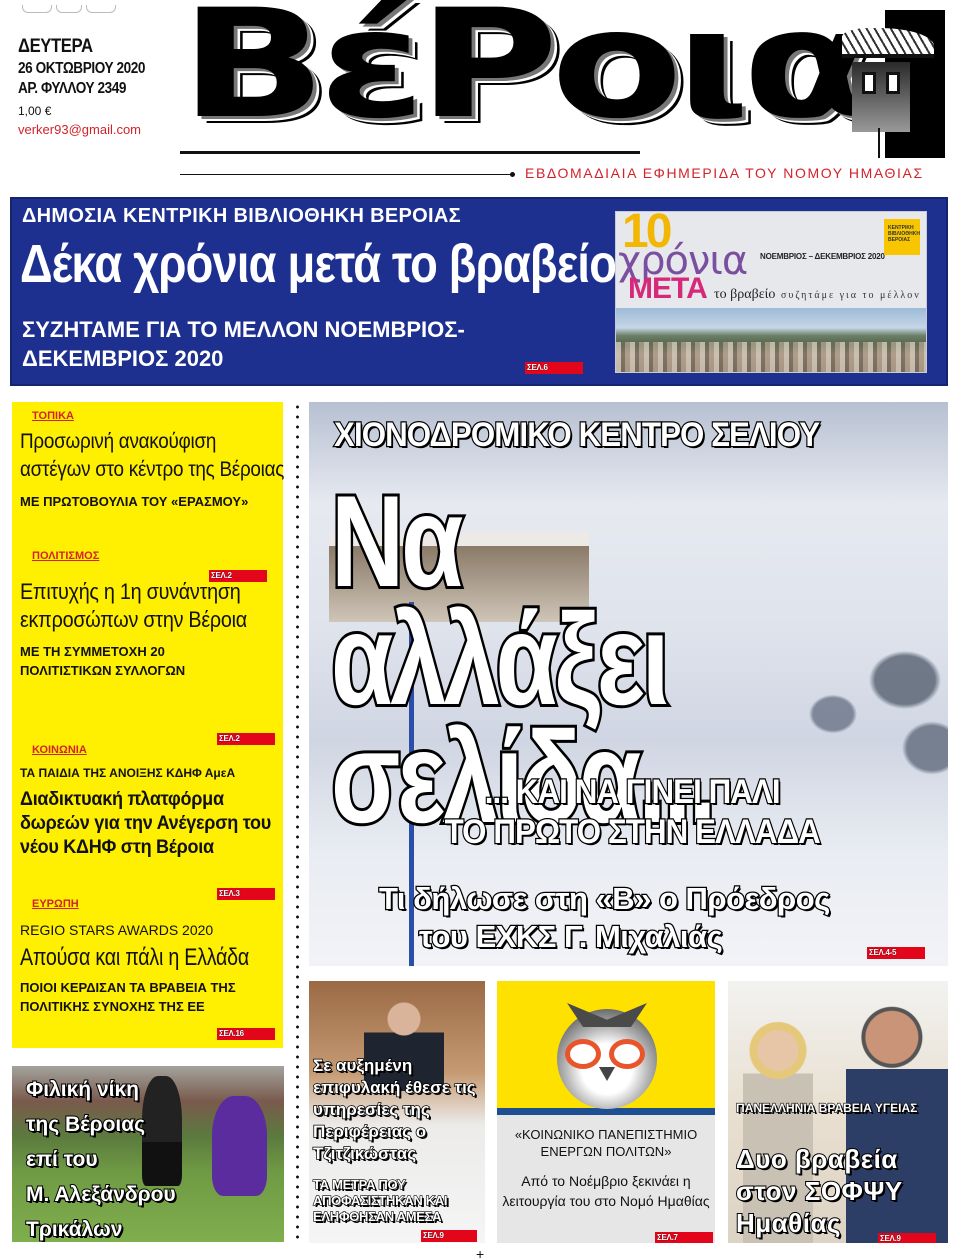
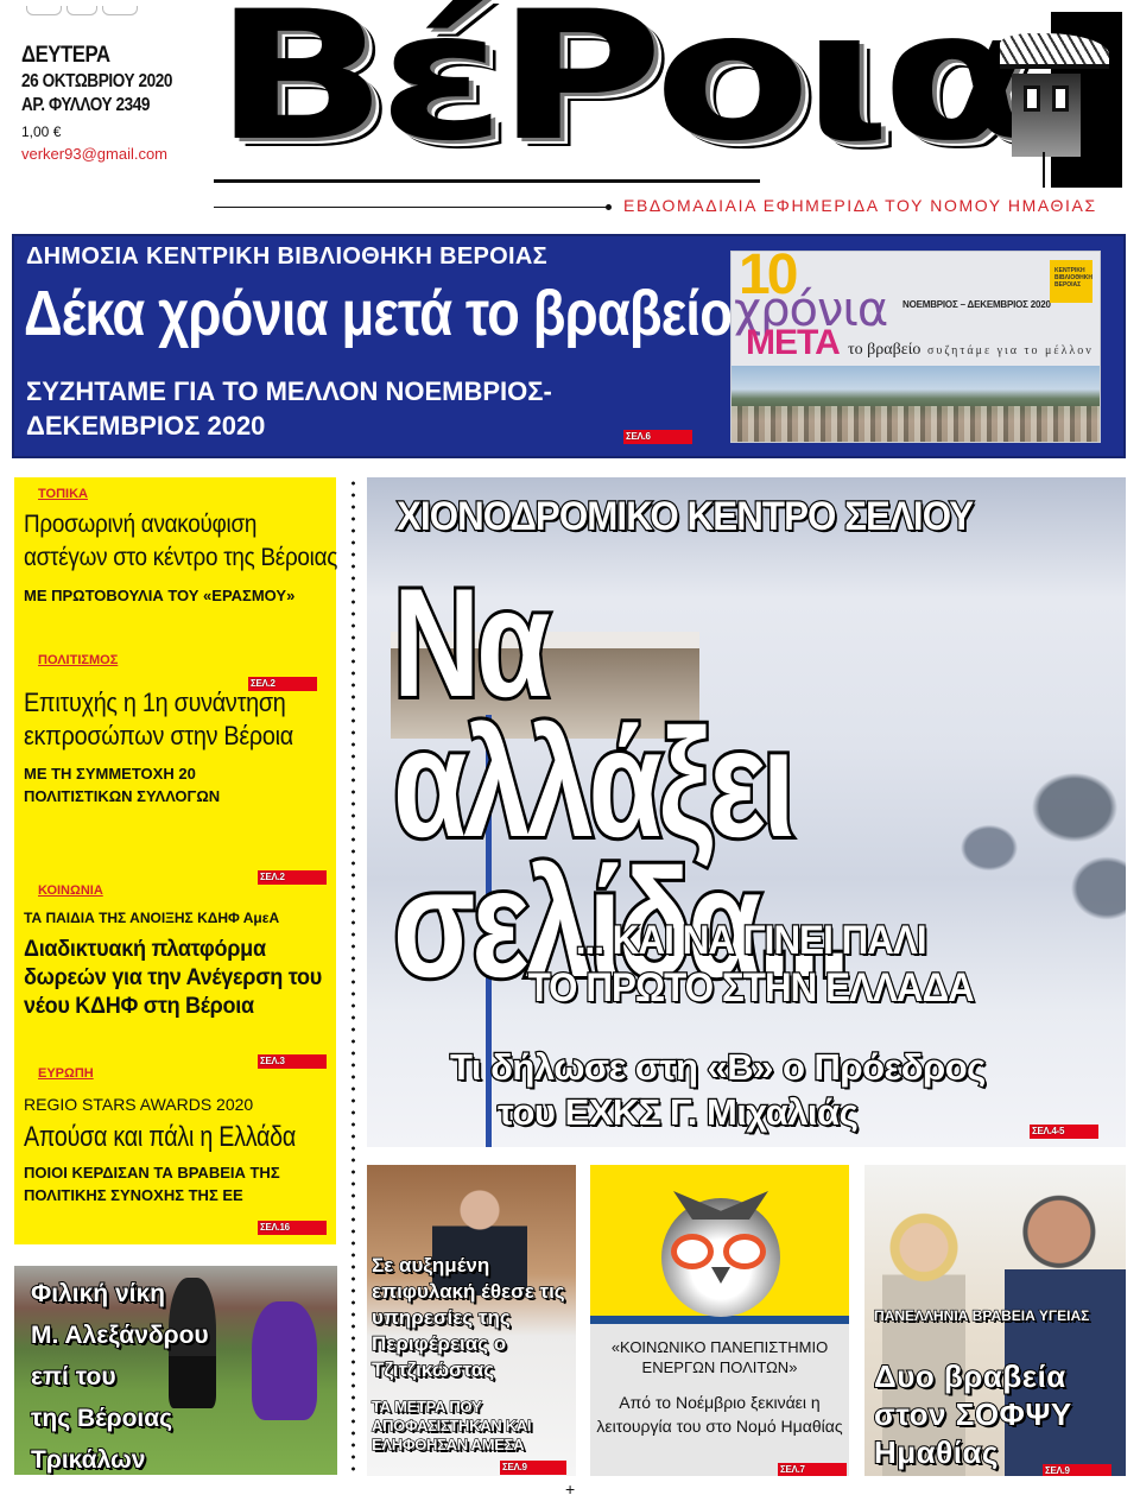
  ΔΕΥΤΕΡΑ
  26 ΟΚΤΩΒΡΙΟΥ 2020
  ΑΡ. ΦΥΛΛΟΥ 2349
  1,00 €
  verker93@gmail.com
  ΒέΡοια
  ΕΒΔΟΜΑΔΙΑΙΑ ΕΦΗΜΕΡΙΔΑ ΤΟΥ ΝΟΜΟΥ ΗΜΑΘΙΑΣ
  ΔΗΜΟΣΙΑ ΚΕΝΤΡΙΚΗ ΒΙΒΛΙΟΘΗΚΗ ΒΕΡΟΙΑΣ
  Δέκα χρόνια μετά το βραβείο
  ΣΥΖΗΤΑΜΕ ΓΙΑ ΤΟ ΜΕΛΛΟΝ ΝΟΕΜΒΡΙΟΣ-ΔΕΚΕΜΒΡΙΟΣ 2020
  ΣΕΛ.6
  10
  χρόνια
  ΜΕΤΑ
  το βραβείο
  συζητάμε για το μέλλον
  ΝΟΕΜΒΡΙΟΣ – ΔΕΚΕΜΒΡΙΟΣ 2020
  ΤΟΠΙΚΑ
  Προσωρινή ανακούφιση αστέγων στο κέντρο της Βέροιας
  ΜΕ ΠΡΩΤΟΒΟΥΛΙΑ ΤΟΥ «ΕΡΑΣΜΟΥ»
  ΣΕΛ.2
  ΠΟΛΙΤΙΣΜΟΣ
  Επιτυχής η 1η συνάντηση εκπροσώπων στην Βέροια
  ΜΕ ΤΗ ΣΥΜΜΕΤΟΧΗ 20 ΠΟΛΙΤΙΣΤΙΚΩΝ ΣΥΛΛΟΓΩΝ
  ΣΕΛ.2
  ΚΟΙΝΩΝΙΑ
  ΤΑ ΠΑΙΔΙΑ ΤΗΣ ΑΝΟΙΞΗΣ ΚΔΗΦ ΑμεΑ
  Διαδικτυακή πλατφόρμα δωρεών για την Ανέγερση του νέου ΚΔΗΦ στη Βέροια
  ΣΕΛ.3
  ΕΥΡΩΠΗ
  REGIO STARS AWARDS 2020
  Απούσα και πάλι η Ελλάδα
  ΠΟΙΟΙ ΚΕΡΔΙΣΑΝ ΤΑ ΒΡΑΒΕΙΑ ΤΗΣ ΠΟΛΙΤΙΚΗΣ ΣΥΝΟΧΗΣ ΤΗΣ ΕΕ
  ΣΕΛ.16
  ΧΙΟΝΟΔΡΟΜΙΚΟ ΚΕΝΤΡΟ ΣΕΛΙΟΥ
  Να αλλάξει
  σελίδα...
  ... ΚΑΙ ΝΑ ΓΙΝΕΙ ΠΑΛΙ
  ΤΟ ΠΡΩΤΟ ΣΤΗΝ ΕΛΛΑΔΑ
  Τι δήλωσε στη «Β» ο Πρόεδρος
  του ΕΧΚΣ Γ. Μιχαλιάς
  ΣΕΛ.4-5
  Φιλική νίκη
- της Βέροιας
+ Μ. Αλεξάνδρου
  επί του
- Μ. Αλεξάνδρου
+ της Βέροιας
  Τρικάλων
  Σε αυξημένη επιφυλακή έθεσε τις υπηρεσίες της Περιφέρειας ο Τζιτζικώστας
  ΤΑ ΜΕΤΡΑ ΠΟΥ ΑΠΟΦΑΣΙΣΤΗΚΑΝ ΚΑΙ ΕΛΗΦΘΗΣΑΝ ΑΜΕΣΑ
  ΣΕΛ.9
  «ΚΟΙΝΩΝΙΚΟ ΠΑΝΕΠΙΣΤΗΜΙΟ ΕΝΕΡΓΩΝ ΠΟΛΙΤΩΝ»
  Από το Νοέμβριο ξεκινάει η λειτουργία του στο Νομό Ημαθίας
  ΣΕΛ.7
  ΠΑΝΕΛΛΗΝΙΑ ΒΡΑΒΕΙΑ ΥΓΕΙΑΣ
  Δυο βραβεία στον ΣΟΦΨΥ Ημαθίας
  ΣΕΛ.9
  +
